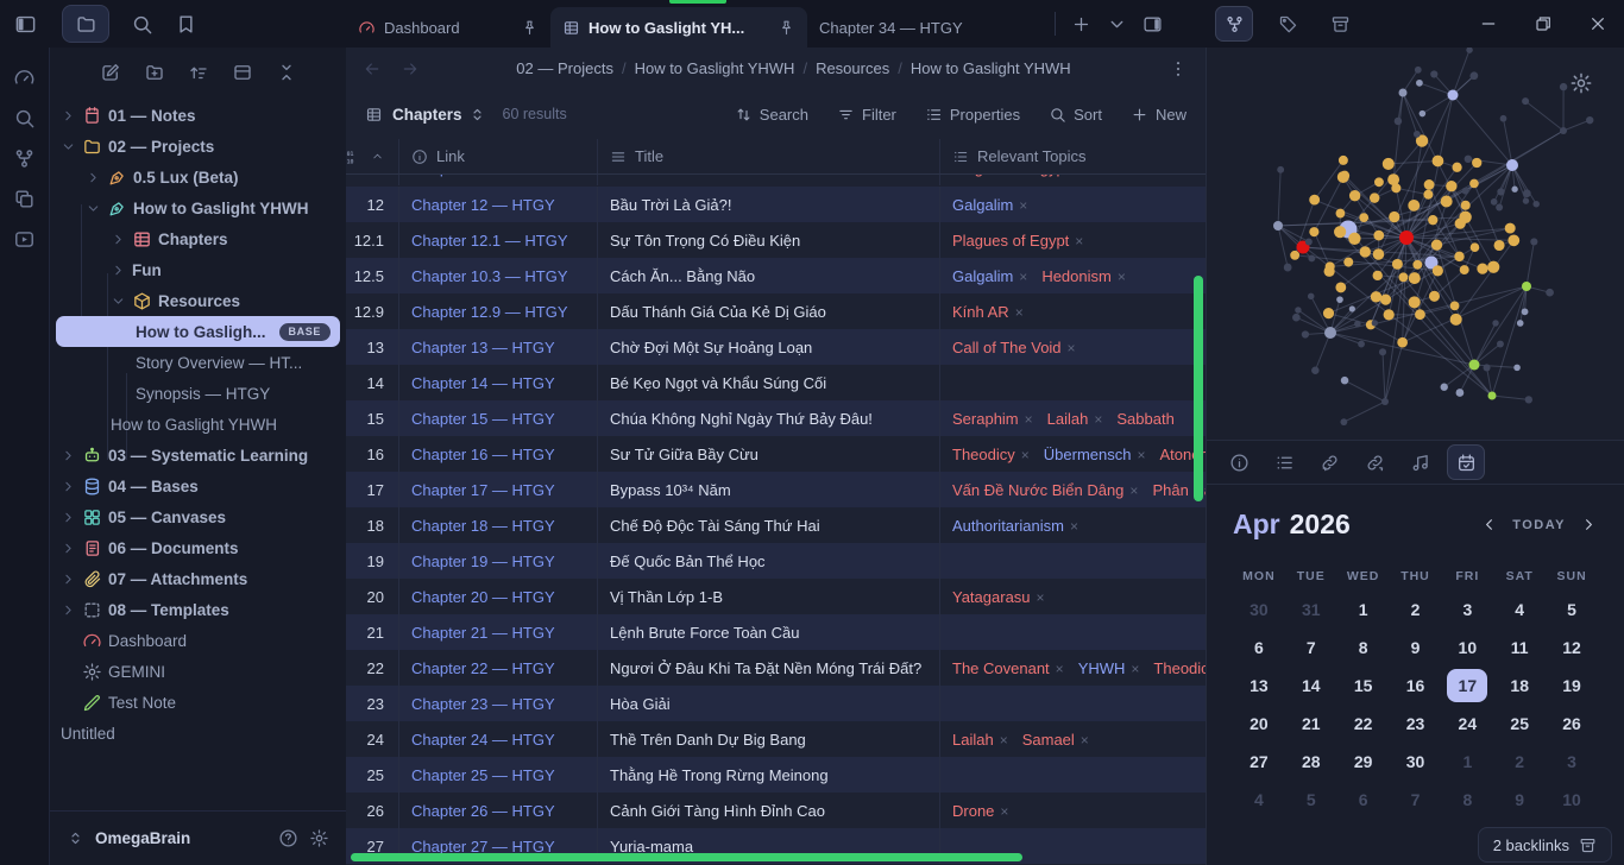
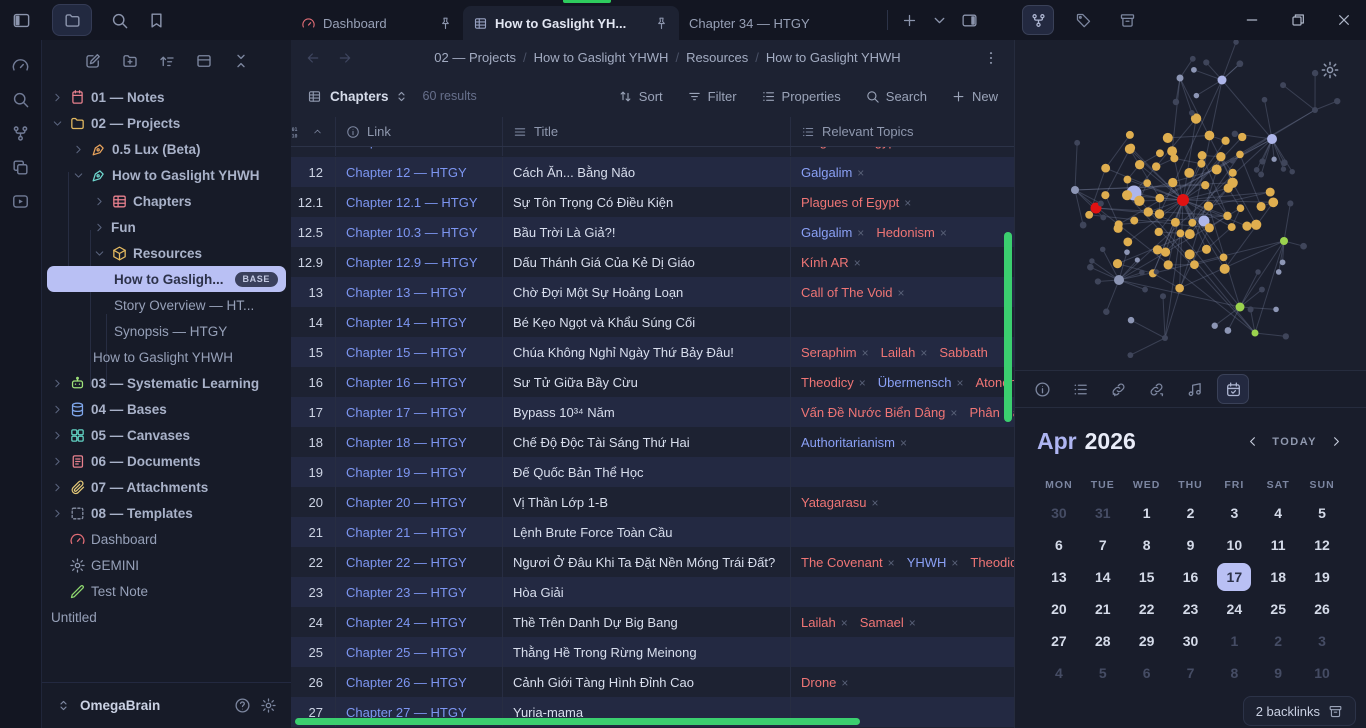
  Dashboard
  How to Gaslight YH...
  Chapter 34 — HTGY
  01 — Notes
  02 — Projects
  0.5 Lux (Beta)
  How to Gaslight YHWH
  Chapters
  Fun
  Resources
  How to Gasligh...
  BASE
  Story Overview — HT...
  Synopsis — HTGY
  How to Gaslight YHWH
  03 — Systematic Learning
  04 — Bases
  05 — Canvases
  06 — Documents
  07 — Attachments
  08 — Templates
  Dashboard
  GEMINI
  Test Note
  Untitled
  OmegaBrain
  02 — Projects / How to Gaslight YHWH / Resources / How to Gaslight YHWH
  Chapters
  60 results
- Search
+ Sort
  Filter
  Properties
- Sort
+ Search
  New
  Link
  Title
  Relevant Topics
  12
  Chapter 12 — HTGY
- Bầu Trời Là Giả?!
+ Cách Ăn... Bằng Não
  Galgalim ×
  12.1
  Chapter 12.1 — HTGY
  Sự Tôn Trọng Có Điều Kiện
  Plagues of Egypt ×
  12.5
  Chapter 10.3 — HTGY
- Cách Ăn... Bằng Não
+ Bầu Trời Là Giả?!
  Galgalim ×
  Hedonism ×
  12.9
  Chapter 12.9 — HTGY
  Dấu Thánh Giá Của Kẻ Dị Giáo
  Kính AR ×
  13
  Chapter 13 — HTGY
  Chờ Đợi Một Sự Hoảng Loạn
  Call of The Void ×
  14
  Chapter 14 — HTGY
  Bé Kẹo Ngọt và Khẩu Súng Cối
  15
  Chapter 15 — HTGY
  Chúa Không Nghỉ Ngày Thứ Bảy Đâu!
  Seraphim ×
  Lailah ×
  Sabbath
  16
  Chapter 16 — HTGY
  Sư Tử Giữa Bầy Cừu
  Theodicy ×
  Übermensch ×
  17
  Chapter 17 — HTGY
  Bypass 10³⁴ Năm
  Vấn Đề Nước Biển Dâng ×
  18
  Chapter 18 — HTGY
  Chế Độ Độc Tài Sáng Thứ Hai
  Authoritarianism ×
  19
  Chapter 19 — HTGY
  Đế Quốc Bản Thể Học
  20
  Chapter 20 — HTGY
  Vị Thần Lớp 1-B
  Yatagarasu ×
  21
  Chapter 21 — HTGY
  Lệnh Brute Force Toàn Cầu
  22
  Chapter 22 — HTGY
  Ngươi Ở Đâu Khi Ta Đặt Nền Móng Trái Đất?
  The Covenant ×
  YHWH ×
  Theodi
  23
  Chapter 23 — HTGY
  Hòa Giải
  24
  Chapter 24 — HTGY
  Thề Trên Danh Dự Big Bang
  Lailah ×
  Samael ×
  25
  Chapter 25 — HTGY
  Thằng Hề Trong Rừng Meinong
  26
  Chapter 26 — HTGY
  Cảnh Giới Tàng Hình Đỉnh Cao
  Drone ×
  27
  Chapter 27 — HTGY
  Yuria-mama
  Apr
  2026
  TODAY
  MON
  TUE
  WED
  THU
  FRI
  SAT
  SUN
  30
  31
  1
  2
  3
  4
  5
  6
  7
  8
  9
  10
  11
  12
  13
  14
  15
  16
  17
  18
  19
  20
  21
  22
  23
  24
  25
  26
  27
  28
  29
  30
  1
  2
  3
  4
  5
  6
  7
  8
  9
  10
  2 backlinks
